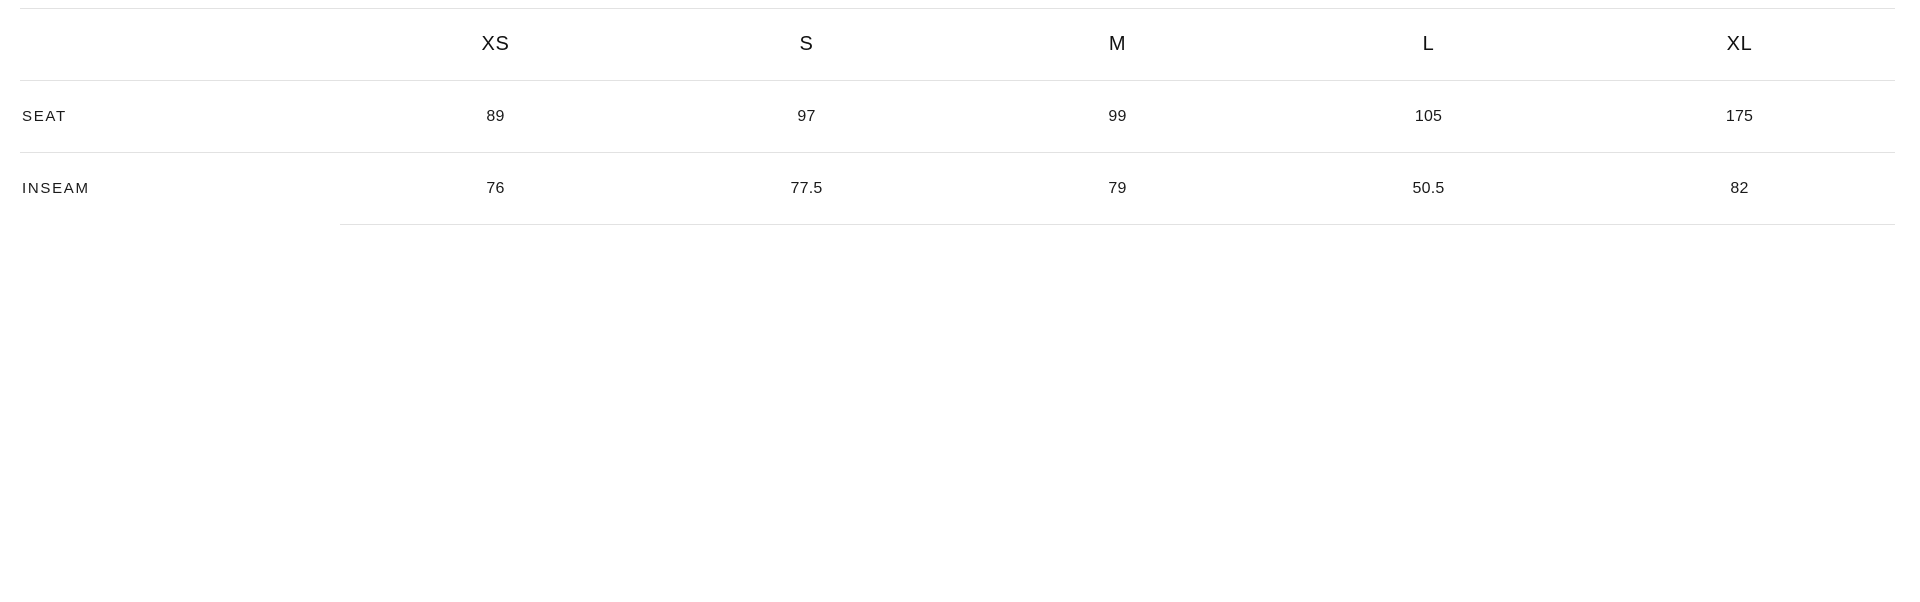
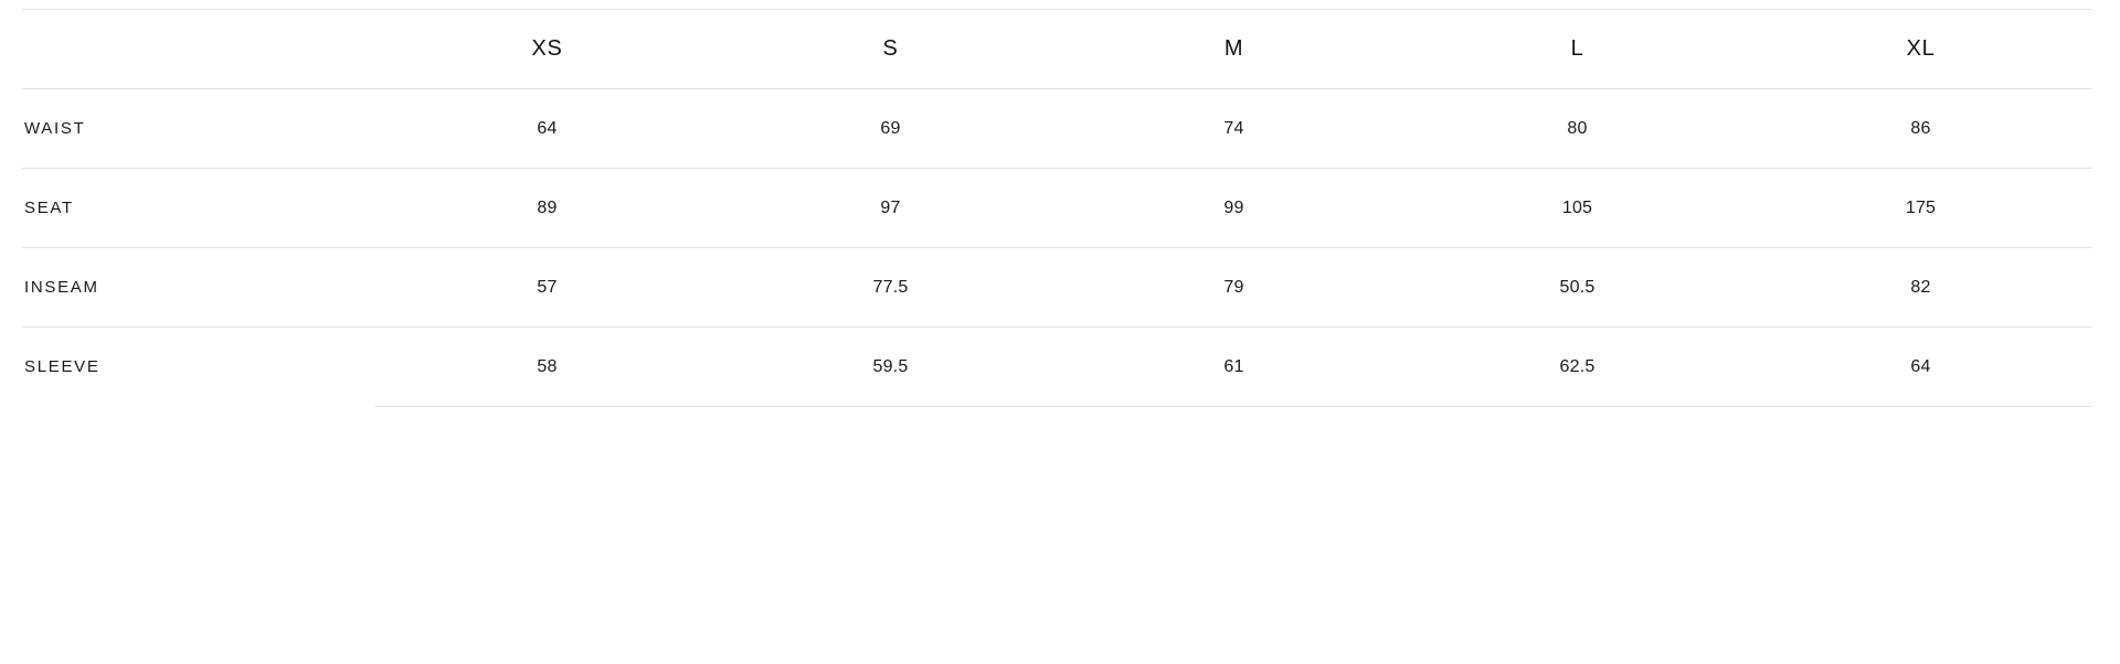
  	XS	S	M	L	XL
+ WAIST	64	69	74	80	86
  SEAT	89	97	99	105	175
- INSEAM	76	77.5	79	50.5	82
+ INSEAM	57	77.5	79	50.5	82
+ SLEEVE	58	59.5	61	62.5	64
